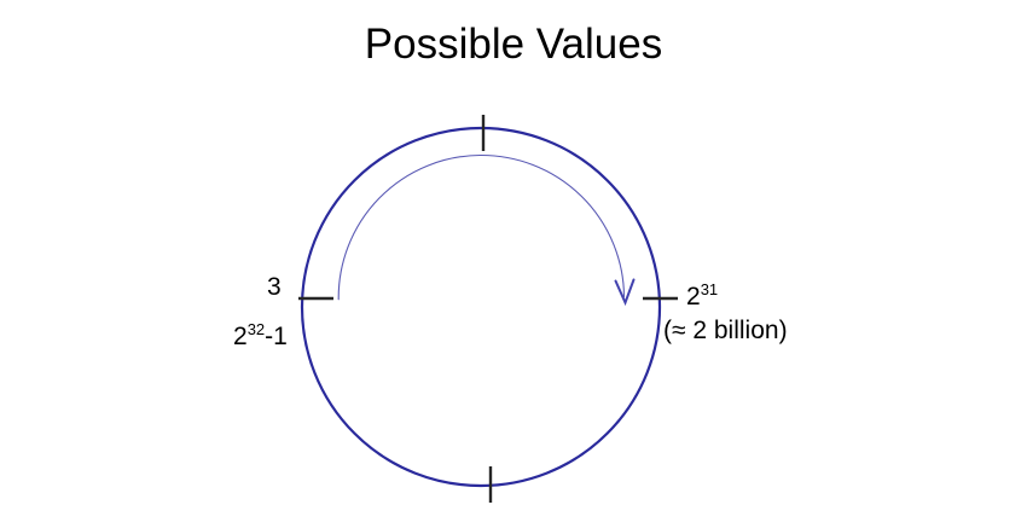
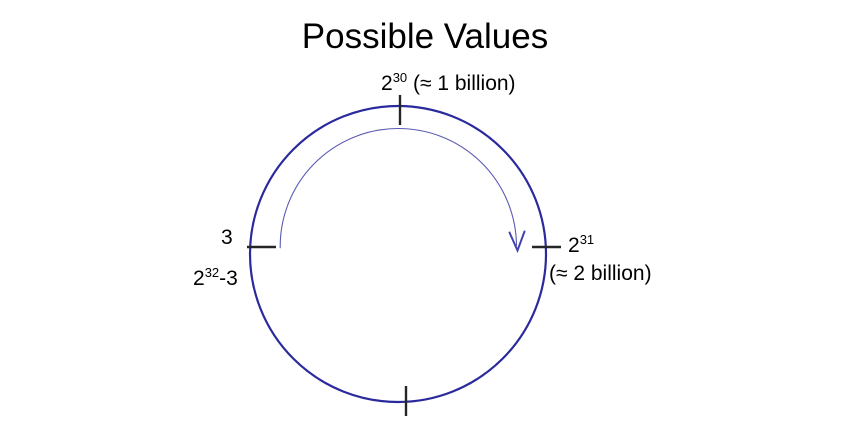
  Possible Values
+ 230 (≈ 1 billion)
  231
  (≈ 2 billion)
  3
- 232-1
+ 232-3
